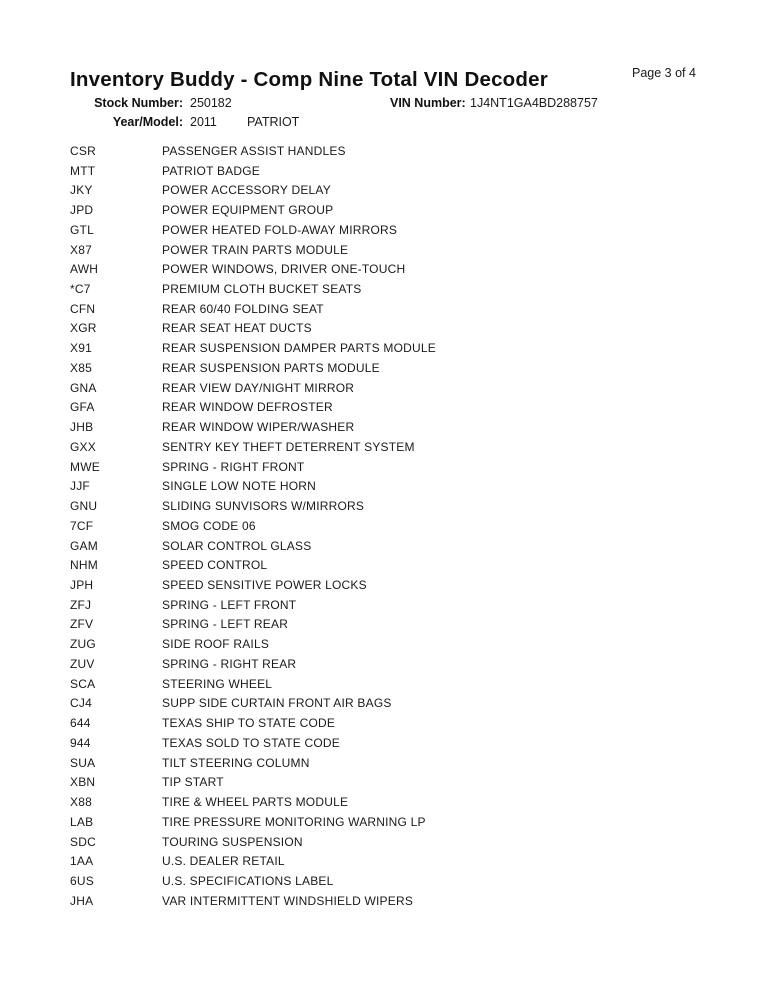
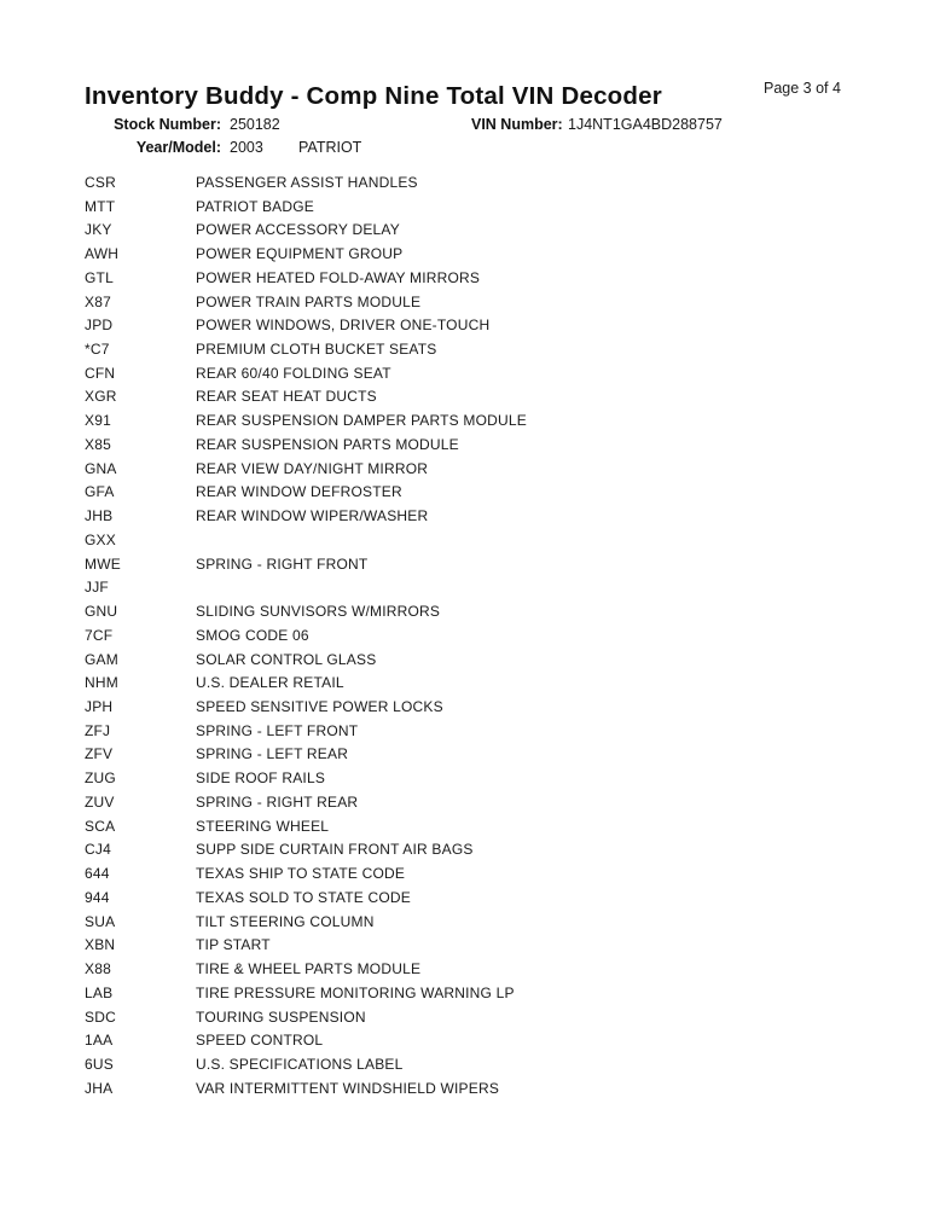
  Inventory Buddy - Comp Nine Total VIN Decoder
  Page 3 of 4
  Stock Number:
  250182
  VIN Number:
  1J4NT1GA4BD288757
  Year/Model:
- 2011
+ 2003
  PATRIOT
  CSR
  PASSENGER ASSIST HANDLES
  MTT
  PATRIOT BADGE
  JKY
  POWER ACCESSORY DELAY
- JPD
+ AWH
  POWER EQUIPMENT GROUP
  GTL
  POWER HEATED FOLD-AWAY MIRRORS
  X87
  POWER TRAIN PARTS MODULE
- AWH
+ JPD
  POWER WINDOWS, DRIVER ONE-TOUCH
  *C7
  PREMIUM CLOTH BUCKET SEATS
  CFN
  REAR 60/40 FOLDING SEAT
  XGR
  REAR SEAT HEAT DUCTS
  X91
  REAR SUSPENSION DAMPER PARTS MODULE
  X85
  REAR SUSPENSION PARTS MODULE
  GNA
  REAR VIEW DAY/NIGHT MIRROR
  GFA
  REAR WINDOW DEFROSTER
  JHB
  REAR WINDOW WIPER/WASHER
  GXX
- SENTRY KEY THEFT DETERRENT SYSTEM
  MWE
  SPRING - RIGHT FRONT
  JJF
- SINGLE LOW NOTE HORN
  GNU
  SLIDING SUNVISORS W/MIRRORS
  7CF
  SMOG CODE 06
  GAM
  SOLAR CONTROL GLASS
  NHM
- SPEED CONTROL
+ U.S. DEALER RETAIL
  JPH
  SPEED SENSITIVE POWER LOCKS
  ZFJ
  SPRING - LEFT FRONT
  ZFV
  SPRING - LEFT REAR
  ZUG
  SIDE ROOF RAILS
  ZUV
  SPRING - RIGHT REAR
  SCA
  STEERING WHEEL
  CJ4
  SUPP SIDE CURTAIN FRONT AIR BAGS
  644
  TEXAS SHIP TO STATE CODE
  944
  TEXAS SOLD TO STATE CODE
  SUA
  TILT STEERING COLUMN
  XBN
  TIP START
  X88
  TIRE & WHEEL PARTS MODULE
  LAB
  TIRE PRESSURE MONITORING WARNING LP
  SDC
  TOURING SUSPENSION
  1AA
- U.S. DEALER RETAIL
+ SPEED CONTROL
  6US
  U.S. SPECIFICATIONS LABEL
  JHA
  VAR INTERMITTENT WINDSHIELD WIPERS
